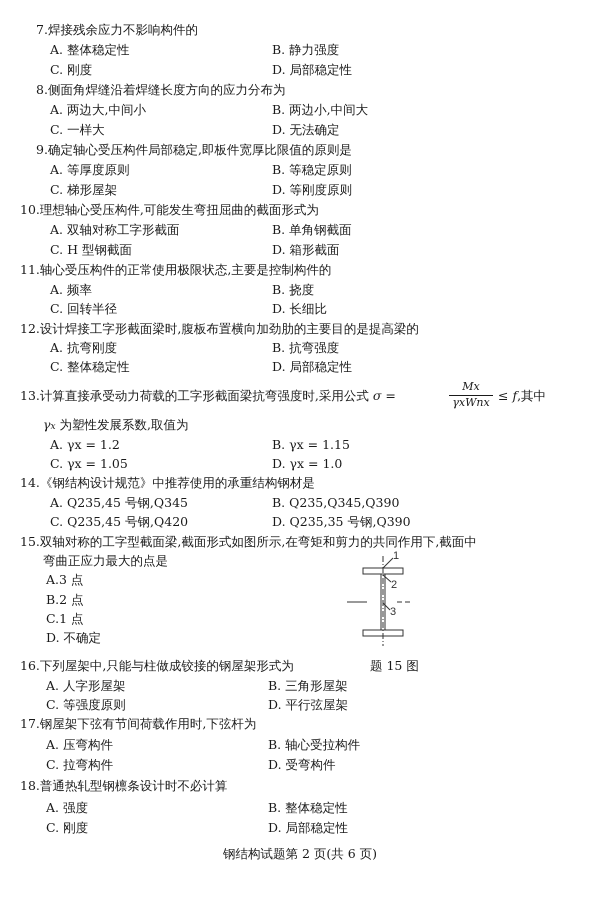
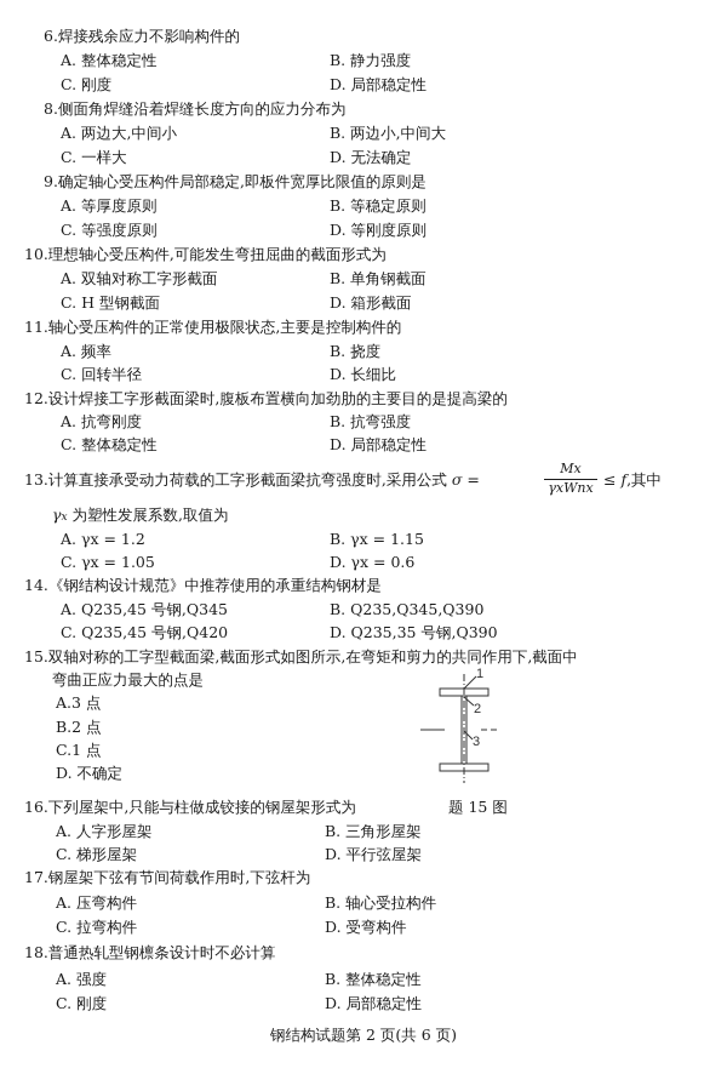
- 7.焊接残余应力不影响构件的
+ 6.焊接残余应力不影响构件的
  A. 整体稳定性
  B. 静力强度
  C. 刚度
  D. 局部稳定性
  8.侧面角焊缝沿着焊缝长度方向的应力分布为
  A. 两边大,中间小
  B. 两边小,中间大
  C. 一样大
  D. 无法确定
  9.确定轴心受压构件局部稳定,即板件宽厚比限值的原则是
  A. 等厚度原则
  B. 等稳定原则
- C. 梯形屋架
+ C. 等强度原则
  D. 等刚度原则
  10.理想轴心受压构件,可能发生弯扭屈曲的截面形式为
  A. 双轴对称工字形截面
  B. 单角钢截面
  C. H 型钢截面
  D. 箱形截面
  11.轴心受压构件的正常使用极限状态,主要是控制构件的
  A. 频率
  B. 挠度
  C. 回转半径
  D. 长细比
  12.设计焊接工字形截面梁时,腹板布置横向加劲肋的主要目的是提高梁的
  A. 抗弯刚度
  B. 抗弯强度
  C. 整体稳定性
  D. 局部稳定性
  13.计算直接承受动力荷载的工字形截面梁抗弯强度时,采用公式 σ =
  Mx
  γxWnx
  ≤ f,其中
  γx 为塑性发展系数,取值为
  A. γx = 1.2
  B. γx = 1.15
  C. γx = 1.05
- D. γx = 1.0
+ D. γx = 0.6
  14.《钢结构设计规范》中推荐使用的承重结构钢材是
  A. Q235,45 号钢,Q345
  B. Q235,Q345,Q390
  C. Q235,45 号钢,Q420
  D. Q235,35 号钢,Q390
  15.双轴对称的工字型截面梁,截面形式如图所示,在弯矩和剪力的共同作用下,截面中
  弯曲正应力最大的点是
  A.3 点
  B.2 点
  C.1 点
  D. 不确定
  1
  2
  3
  16.下列屋架中,只能与柱做成铰接的钢屋架形式为
  题 15 图
  A. 人字形屋架
  B. 三角形屋架
- C. 等强度原则
+ C. 梯形屋架
  D. 平行弦屋架
  17.钢屋架下弦有节间荷载作用时,下弦杆为
  A. 压弯构件
  B. 轴心受拉构件
  C. 拉弯构件
  D. 受弯构件
  18.普通热轧型钢檩条设计时不必计算
  A. 强度
  B. 整体稳定性
  C. 刚度
  D. 局部稳定性
  钢结构试题第 2 页(共 6 页)
